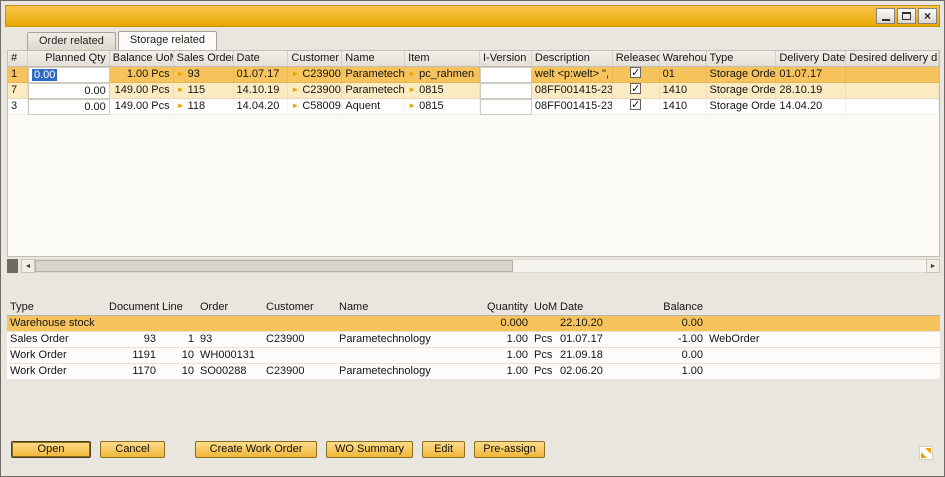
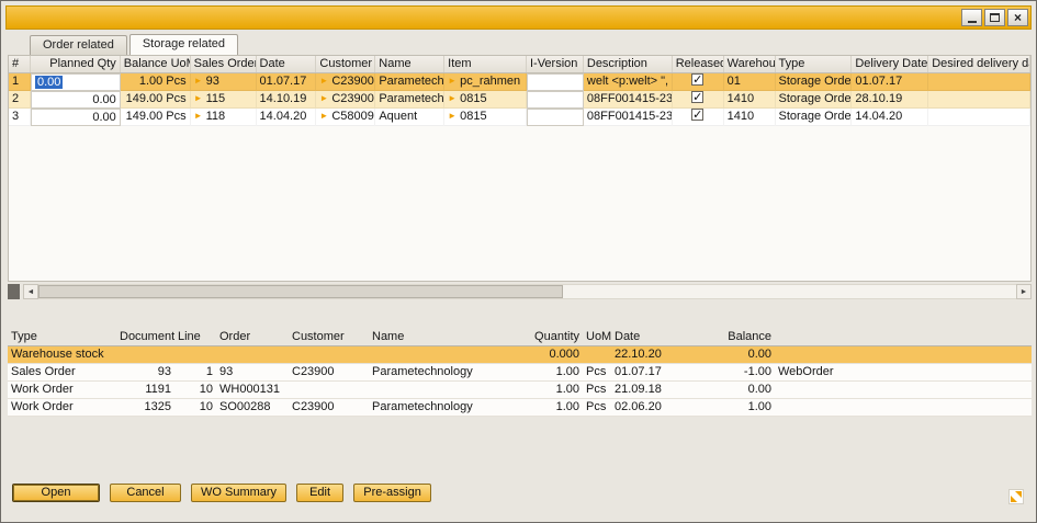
  ×
  Order related
  Storage related
  #
  Planned Qty
  Balance Uo
  Sales Order
  Date
  Customer
  Name
  Item
  I-Version
  Description
  Released
  Warehou
  Type
  Delivery Date
  Desired delivery d
  1
  0.00
  1.00 Pcs
  ► 93
  01.07.17
  ► C23900
  Parametech
  ► pc_rahmen
  welt <p:welt> ",
  01
  Storage Orde
  01.07.17
- 7
+ 2
  0.00
  149.00 Pcs
  ► 115
  14.10.19
  ► C23900
  Parametech
  ► 0815
  08FF001415-23
  1410
  Storage Orde
  28.10.19
  3
  0.00
  149.00 Pcs
  ► 118
  14.04.20
  ► C58009
  Aquent
  ► 0815
  08FF001415-23
  1410
  Storage Orde
  14.04.20
  Type
  Document
  Line
  Order
  Customer
  Name
  Quantity
  UoM
  Date
  Balance
  Warehouse stock
  0.000
  22.10.20
  0.00
  Sales Order
  93
  1
  93
  C23900
  Parametechnology
  1.00
  Pcs
  01.07.17
  -1.00
  WebOrder
  Work Order
  1191
  10
  WH000131
  1.00
  Pcs
  21.09.18
  0.00
  Work Order
- 1170
+ 1325
  10
  SO00288
  C23900
  Parametechnology
  1.00
  Pcs
  02.06.20
  1.00
  Open
  Cancel
- Create Work Order
  WO Summary
  Edit
  Pre-assign
